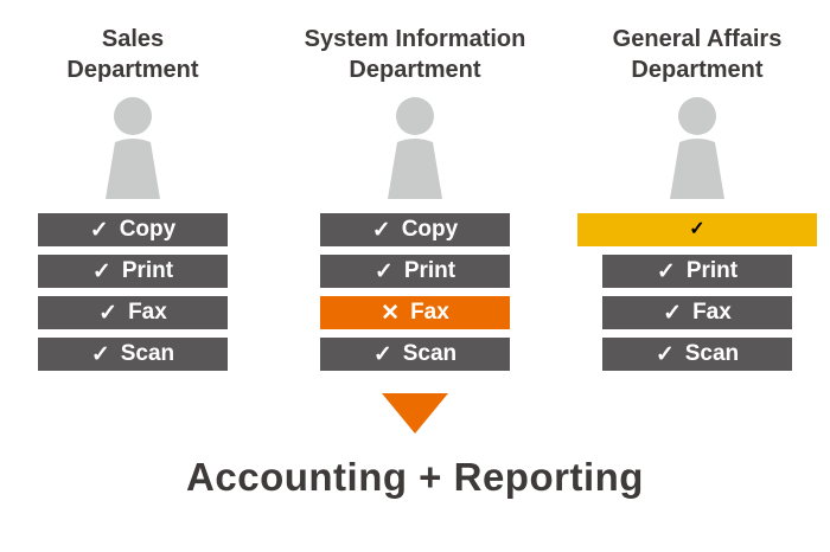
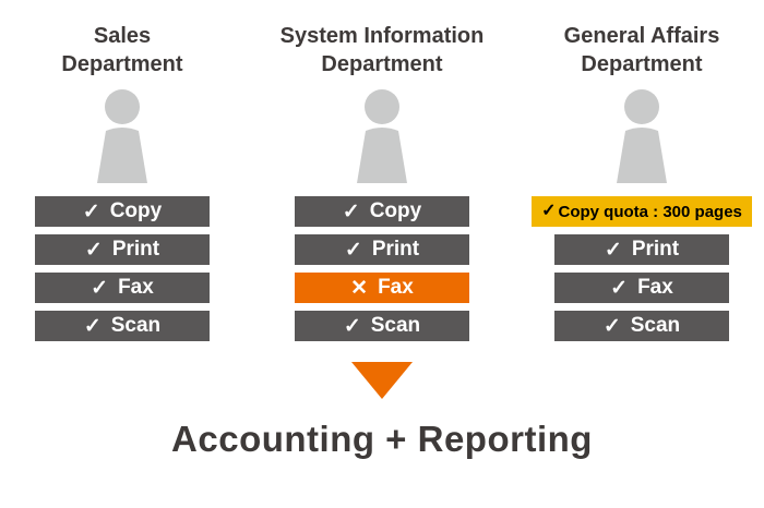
  Sales
  Department
  ✓
  Copy
  ✓
  Print
  ✓
  Fax
  ✓
  Scan
  System Information
  Department
  ✓
  Copy
  ✓
  Print
  ✕
  Fax
  ✓
  Scan
  General Affairs
  Department
  ✓
+ Copy quota : 300 pages
  ✓
  Print
  ✓
  Fax
  ✓
  Scan
  Accounting + Reporting
